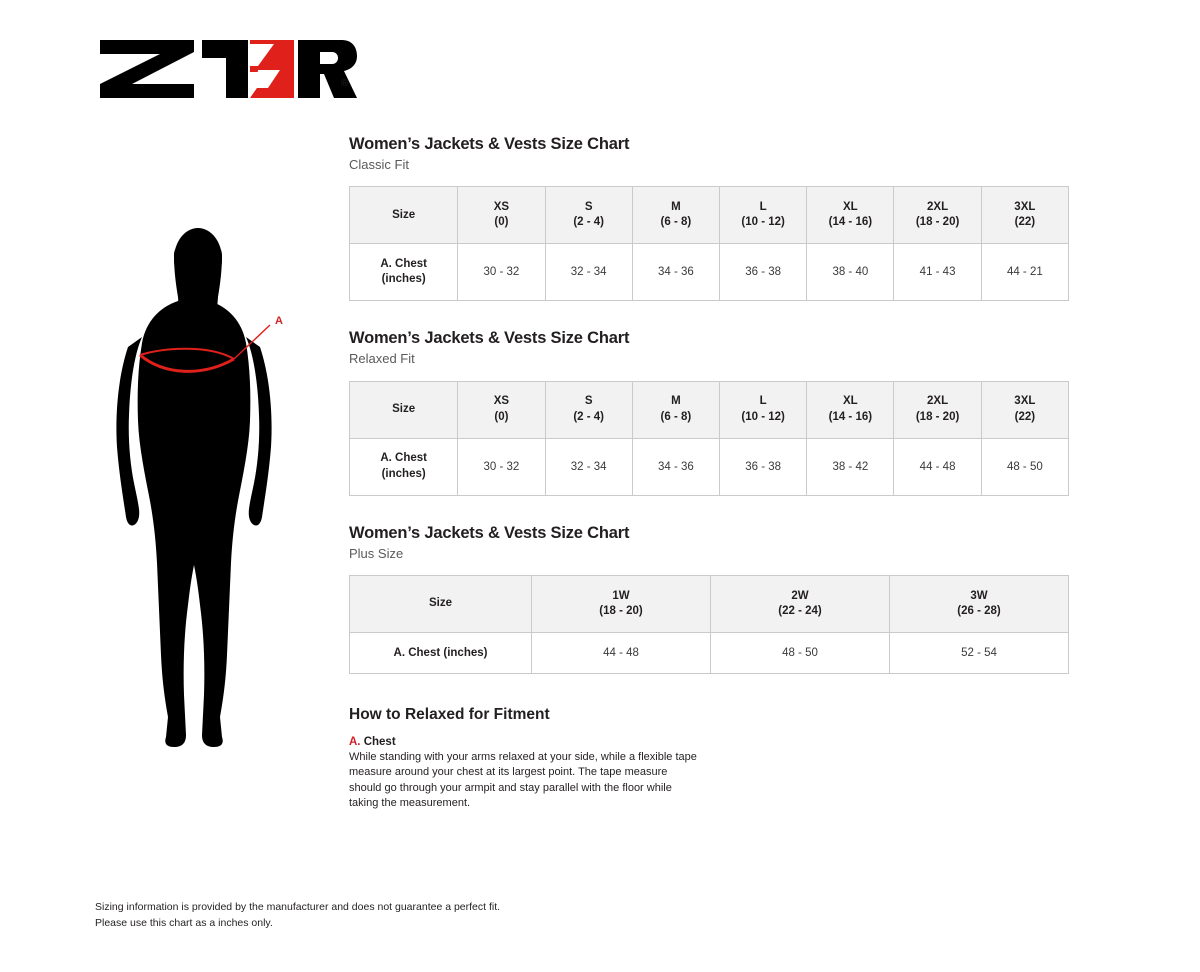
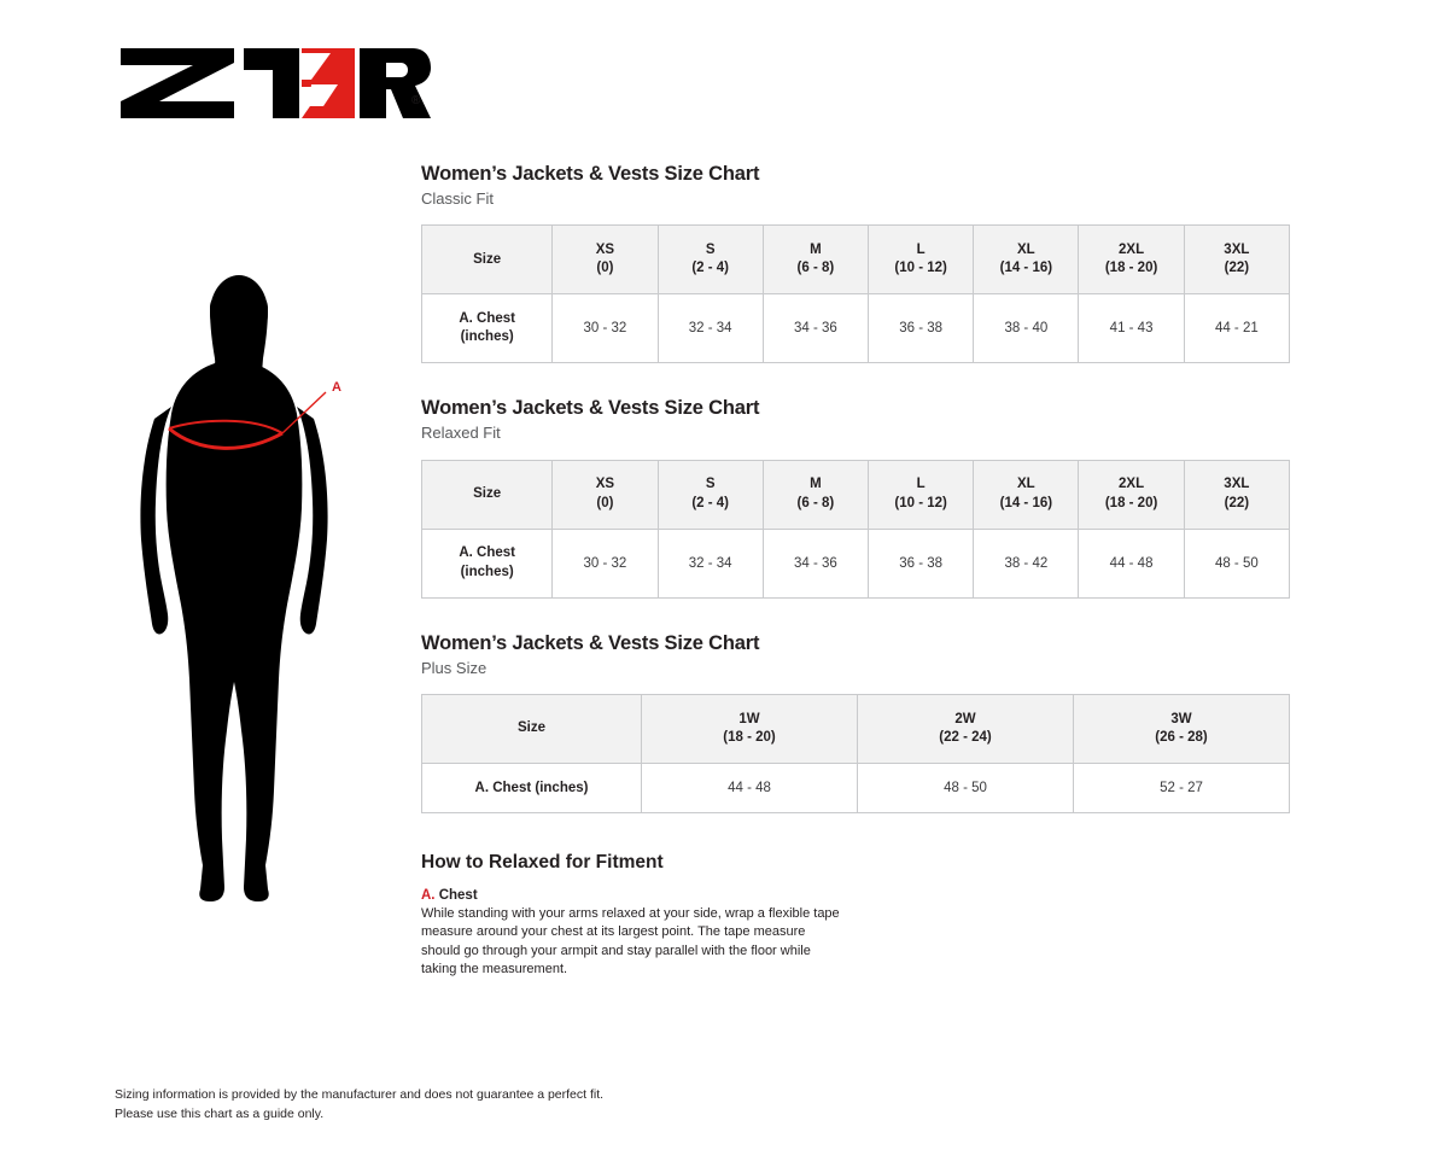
  ®
  A
  Women’s Jackets & Vests Size Chart
  Classic Fit
  Size	XS (0)	S (2 - 4)	M (6 - 8)	L (10 - 12)	XL (14 - 16)	2XL (18 - 20)	3XL (22)
  A. Chest (inches)	30 - 32	32 - 34	34 - 36	36 - 38	38 - 40	41 - 43	44 - 21
  Women’s Jackets & Vests Size Chart
  Relaxed Fit
  Size	XS (0)	S (2 - 4)	M (6 - 8)	L (10 - 12)	XL (14 - 16)	2XL (18 - 20)	3XL (22)
  A. Chest (inches)	30 - 32	32 - 34	34 - 36	36 - 38	38 - 42	44 - 48	48 - 50
  Women’s Jackets & Vests Size Chart
  Plus Size
  Size	1W (18 - 20)	2W (22 - 24)	3W (26 - 28)
- A. Chest (inches)	44 - 48	48 - 50	52 - 54
+ A. Chest (inches)	44 - 48	48 - 50	52 - 27
  How to Relaxed for Fitment
  A. Chest
- While standing with your arms relaxed at your side, while a flexible tape measure around your chest at its largest point. The tape measure should go through your armpit and stay parallel with the floor while taking the measurement.
+ While standing with your arms relaxed at your side, wrap a flexible tape measure around your chest at its largest point. The tape measure should go through your armpit and stay parallel with the floor while taking the measurement.
  Sizing information is provided by the manufacturer and does not guarantee a perfect fit.
- Please use this chart as a inches only.
+ Please use this chart as a guide only.
